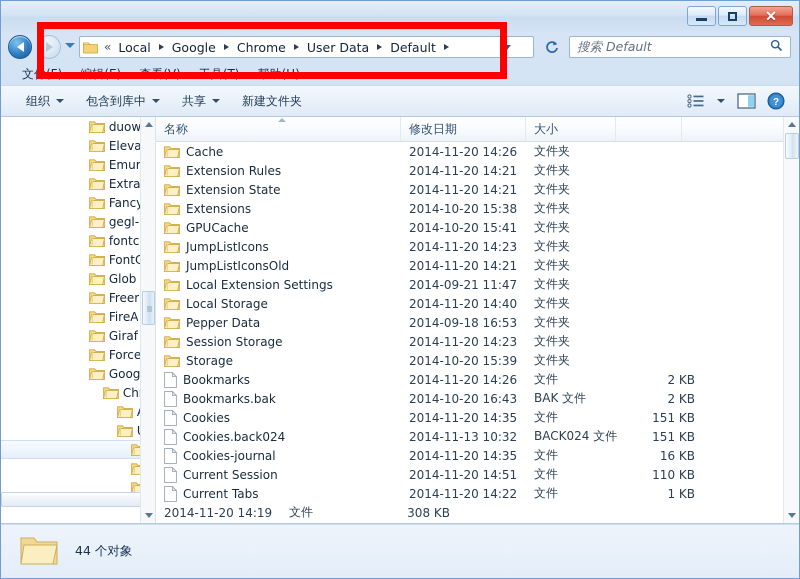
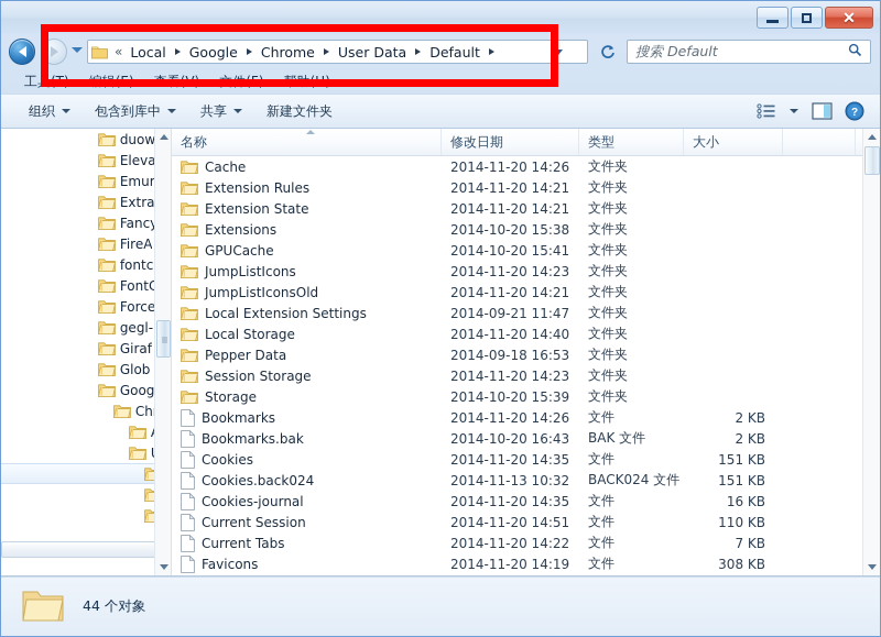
  ✕
  «
  Local
  Google
  Chrome
  User Data
  Default
  搜索 Default
- 文件(F)
+ 工具(T)
  编辑(E)
  查看(V)
- 工具(T)
+ 文件(F)
  帮助(H)
  组织
  包含到库中
  共享
  新建文件夹
  ?
  duow
  Eleva
  Emur
  Extra
  Fanc
- gegl-
+ FireA
  fontc
  Font
- Glob
+ Force
- Freer
- FireA
+ gegl-
  Giraf
- Force
+ Glob
  Goog
  名称
  修改日期
+ 类型
  大小
  Cache
  2014-11-20 14:26
  文件夹
  Extension Rules
  2014-11-20 14:21
  文件夹
  Extension State
  2014-11-20 14:21
  文件夹
  Extensions
  2014-10-20 15:38
  文件夹
  GPUCache
  2014-10-20 15:41
  文件夹
  JumpListIcons
  2014-11-20 14:23
  文件夹
  JumpListIconsOld
  2014-11-20 14:21
  文件夹
  Local Extension Settings
  2014-09-21 11:47
  文件夹
  Local Storage
  2014-11-20 14:40
  文件夹
  Pepper Data
  2014-09-18 16:53
  文件夹
  Session Storage
  2014-11-20 14:23
  文件夹
  Storage
  2014-10-20 15:39
  文件夹
  Bookmarks
  2014-11-20 14:26
  文件
  2 KB
  Bookmarks.bak
  2014-10-20 16:43
  BAK 文件
  2 KB
  Cookies
  2014-11-20 14:35
  文件
  151 KB
  Cookies.back024
  2014-11-13 10:32
  BACK024 文件
  151 KB
  Cookies-journal
  2014-11-20 14:35
  文件
  16 KB
  Current Session
  2014-11-20 14:51
  文件
  110 KB
  Current Tabs
  2014-11-20 14:22
  文件
- 1 KB
+ 7 KB
+ Favicons
  2014-11-20 14:19
  文件
  308 KB
  44 个对象
